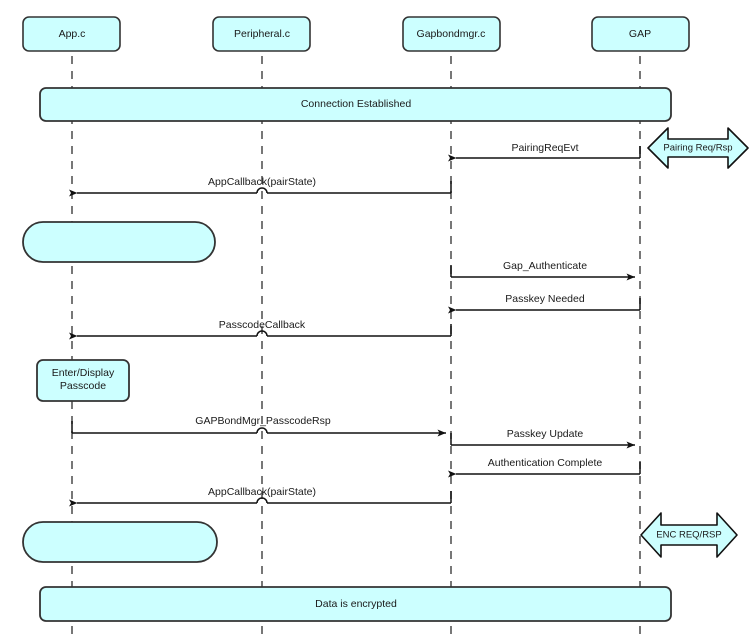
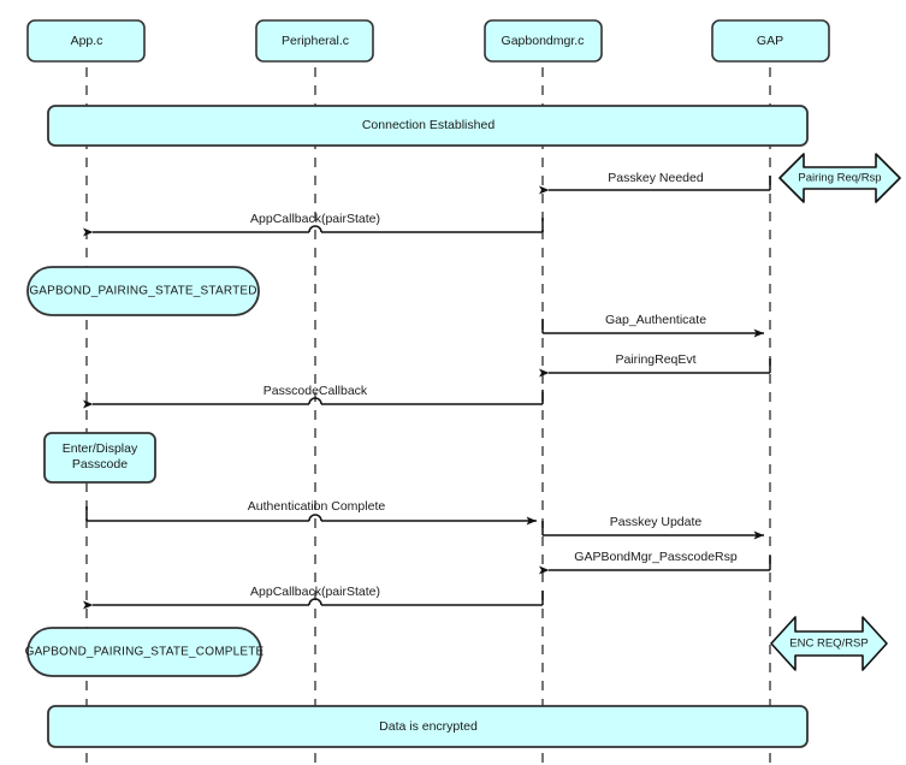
  App.c
  Peripheral.c
  Gapbondmgr.c
  GAP
  Connection Established
  Data is encrypted
- PairingReqEvt
+ Passkey Needed
  AppCallback(pairState)
  Gap_Authenticate
- Passkey Needed
+ PairingReqEvt
  PasscodeCallback
- GAPBondMgr_PasscodeRsp
+ Authentication Complete
  Passkey Update
- Authentication Complete
+ GAPBondMgr_PasscodeRsp
  AppCallback(pairState)
+ GAPBOND_PAIRING_STATE_STARTED
+ GAPBOND_PAIRING_STATE_COMPLETE
  Enter/Display
  Passcode
  Pairing Req/Rsp
  ENC REQ/RSP
